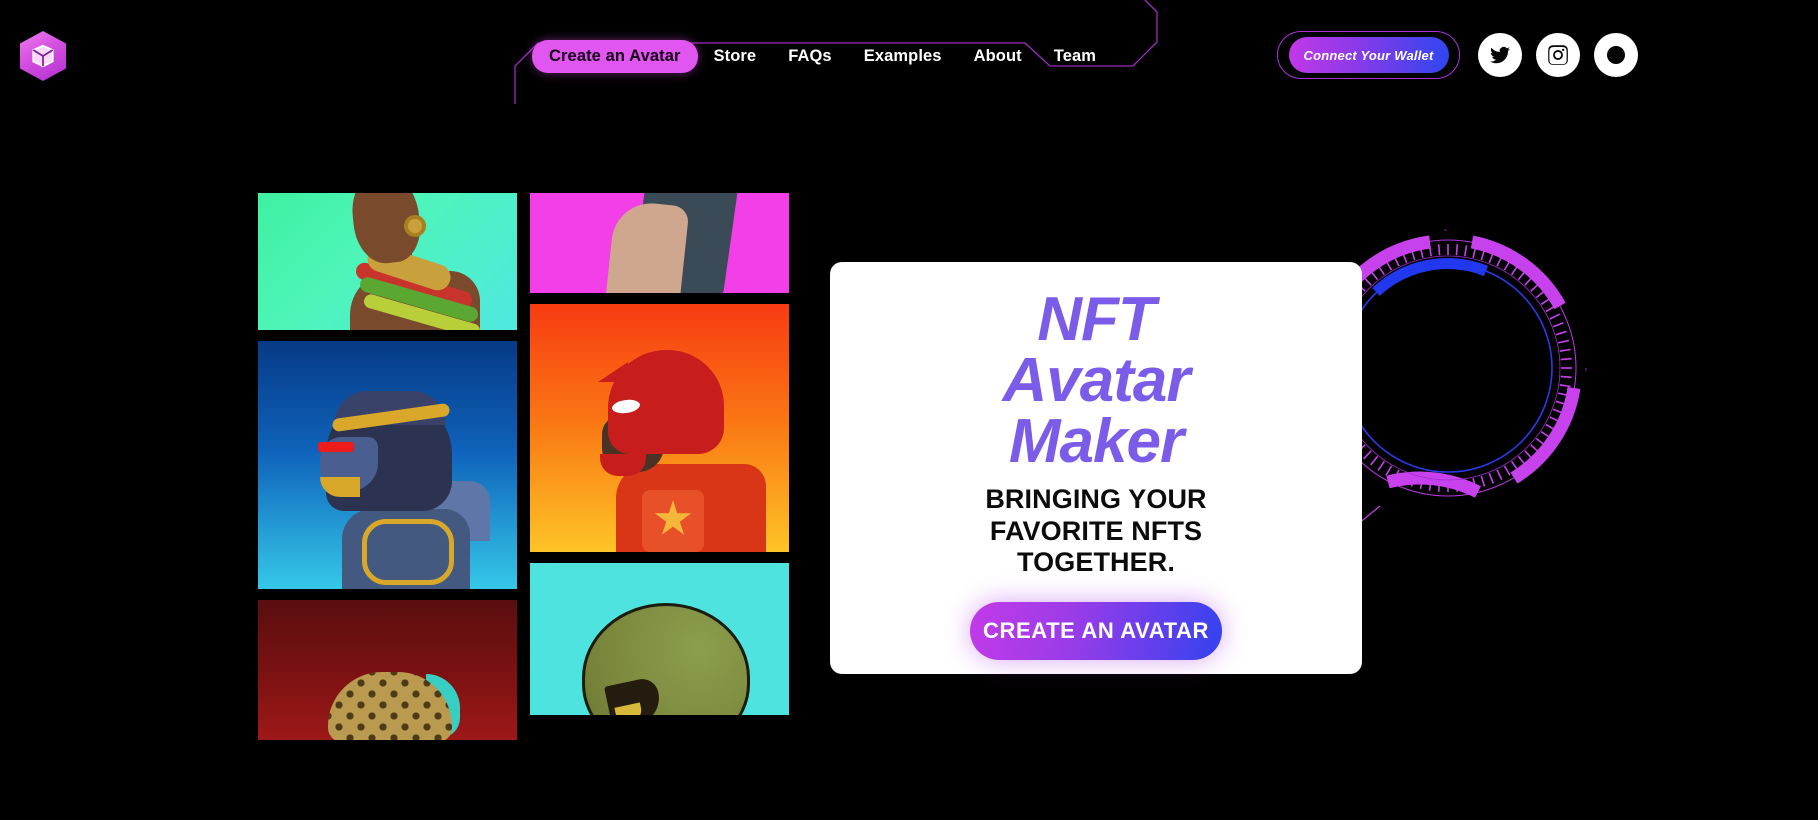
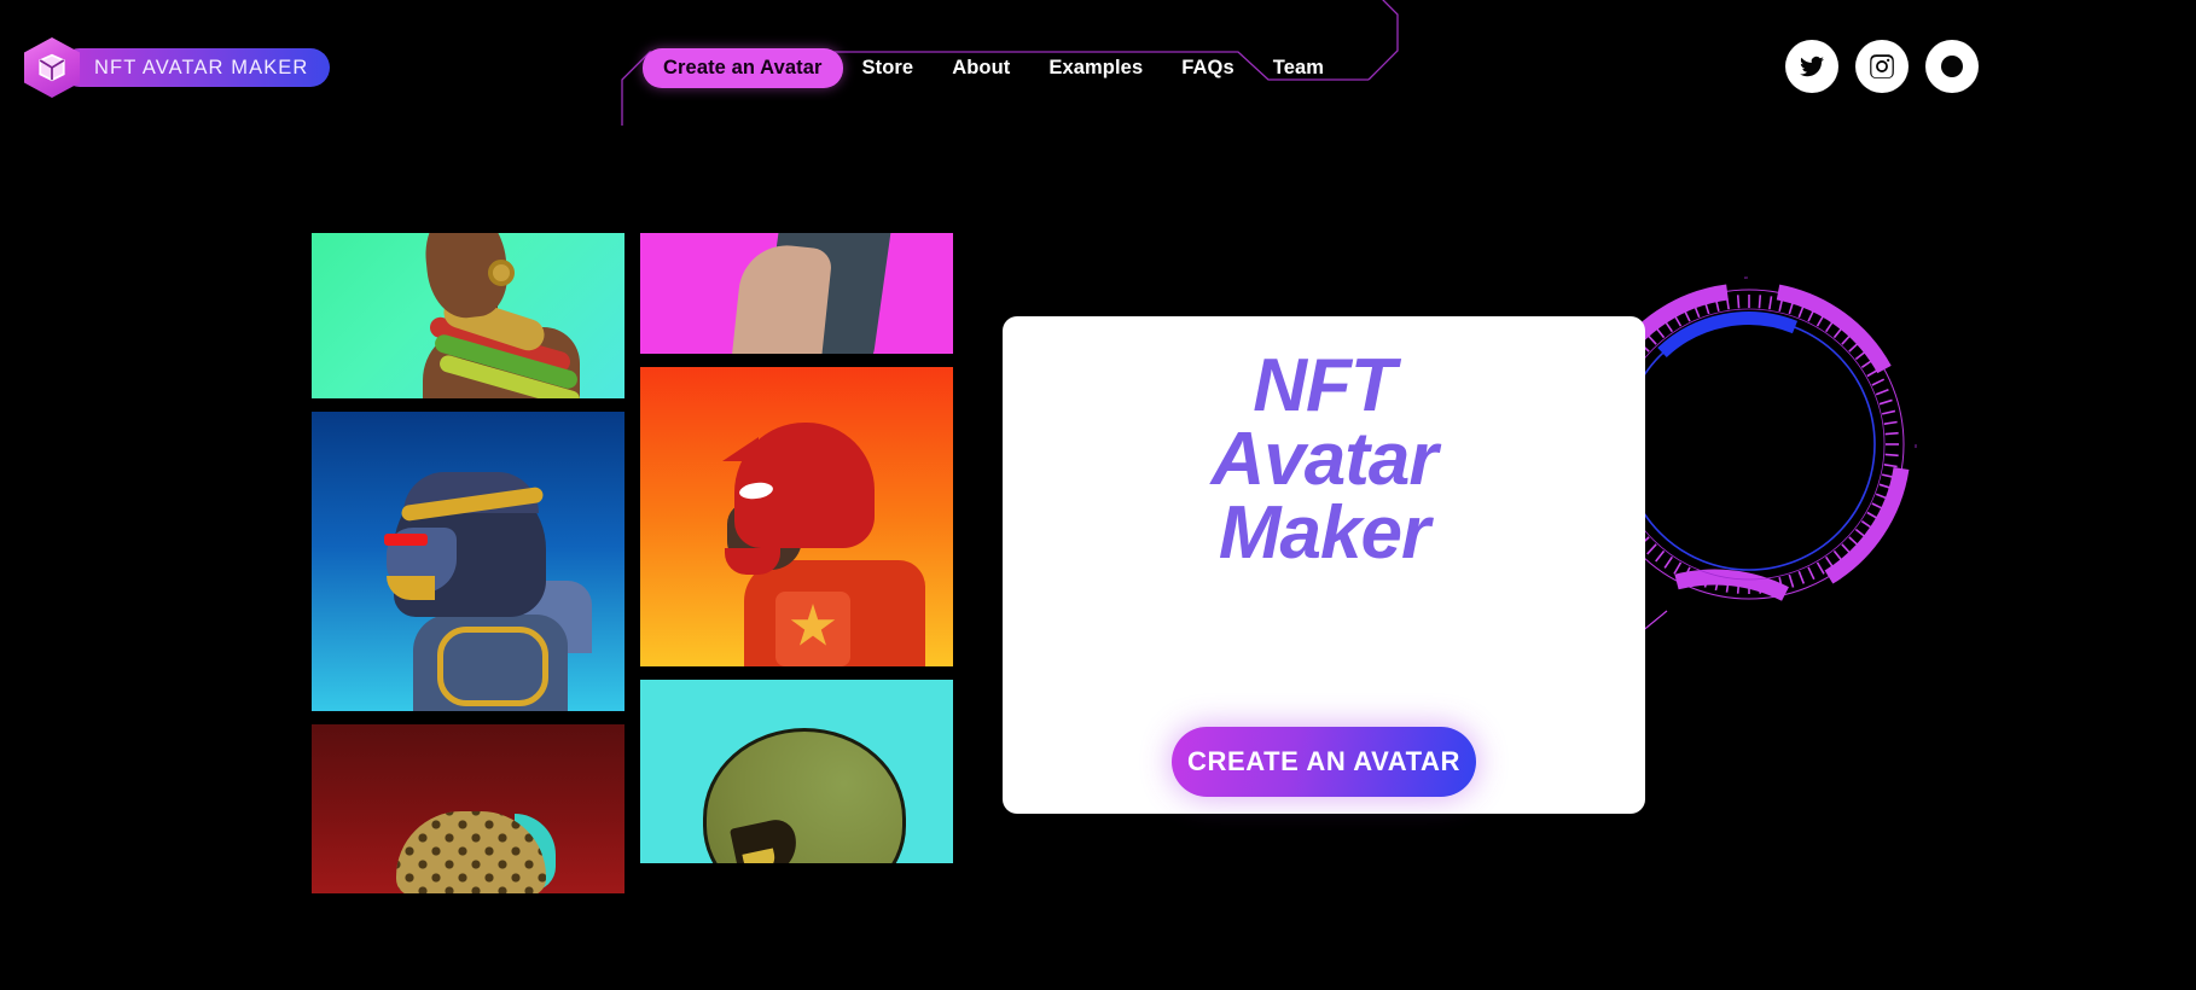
+ NFT AVATAR MAKER
  Create an Avatar
  Store
- FAQs
+ About
  Examples
- About
+ FAQs
  Team
- Connect Your Wallet
  NFT
  Avatar
  Maker
- BRINGING YOUR FAVORITE NFTS TOGETHER.
  CREATE AN AVATAR
